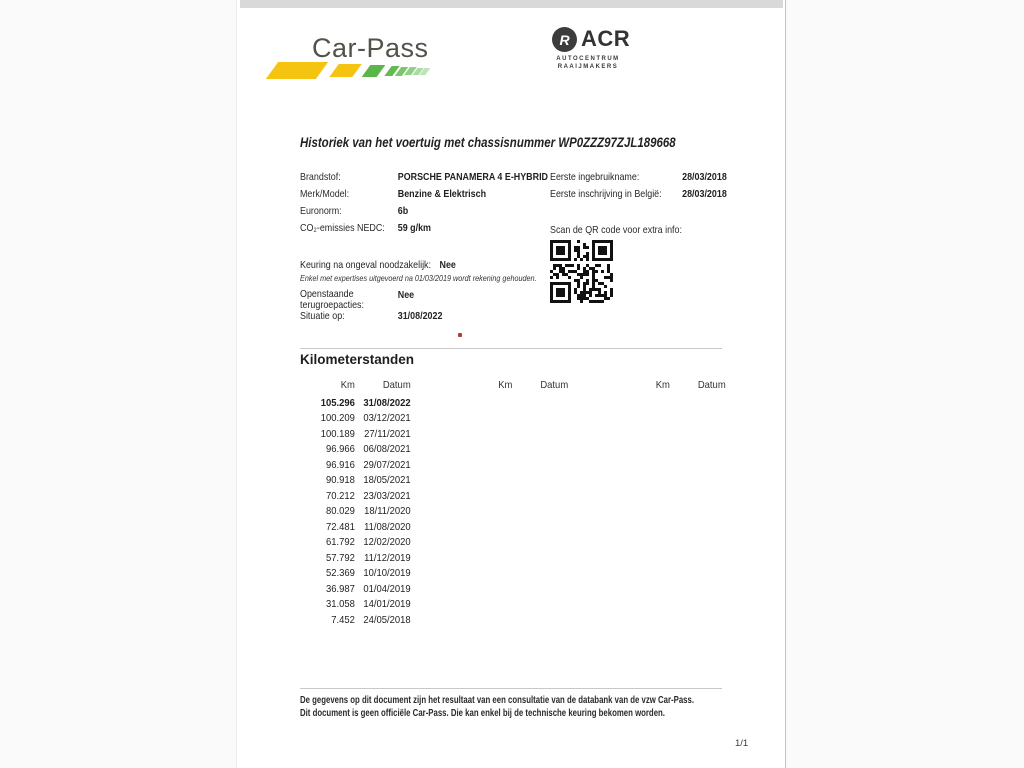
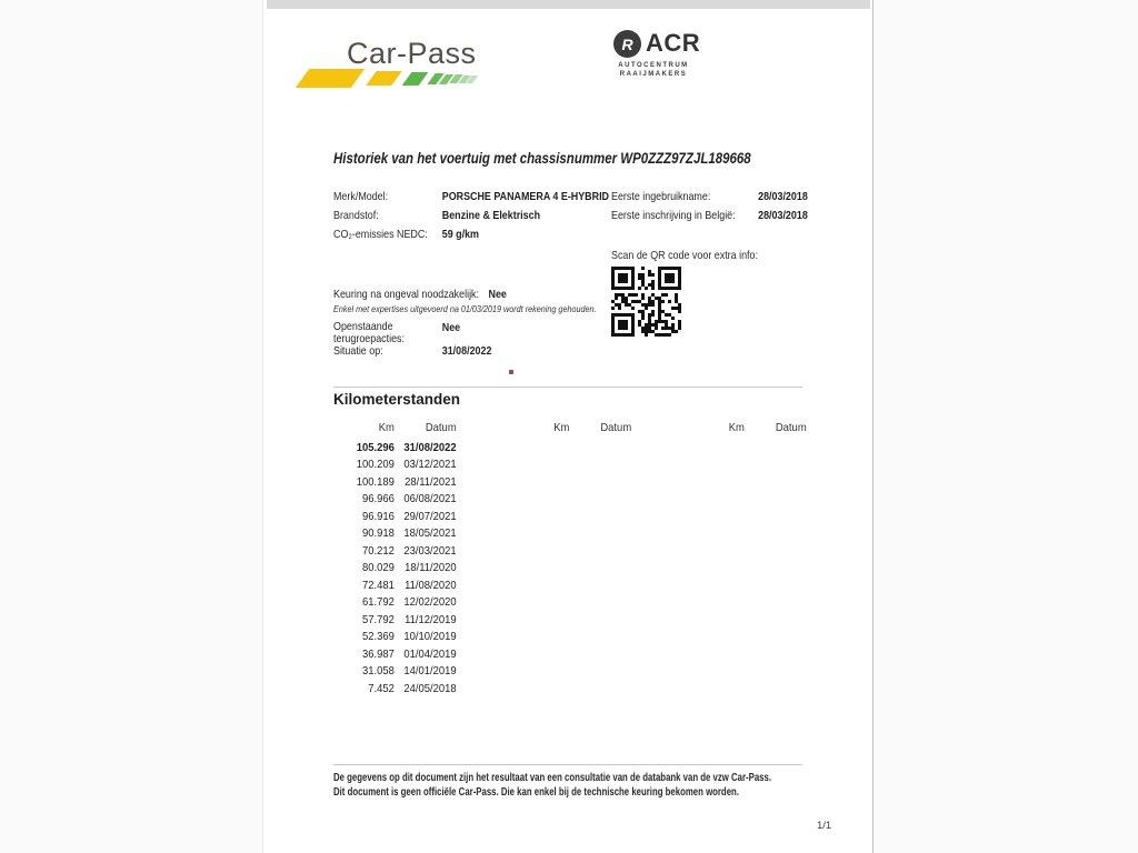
  Car-Pass
  R
  ACR
  Historiek van het voertuig met chassisnummer WP0ZZZ97ZJL189668
- Brandstof:
+ Merk/Model:
  PORSCHE PANAMERA 4 E-HYBRID
- Merk/Model:
+ Brandstof:
  Benzine & Elektrisch
- Euronorm:
- 6b
  CO₂-emissies NEDC:
  59 g/km
  Eerste ingebruikname:
  28/03/2018
  Eerste inschrijving in België:
  28/03/2018
  Scan de QR code voor extra info:
  Keuring na ongeval noodzakelijk:
  Nee
  Enkel met expertises uitgevoerd na 01/03/2019 wordt rekening gehouden.
  Openstaande
  terugroepacties:
  Nee
  Situatie op:
  31/08/2022
  Kilometerstanden
  Km
  Datum
  105.296
  31/08/2022
  100.209
  03/12/2021
  100.189
- 27/11/2021
+ 28/11/2021
  96.966
  06/08/2021
  96.916
  29/07/2021
  90.918
  18/05/2021
  70.212
  23/03/2021
  80.029
  18/11/2020
  72.481
  11/08/2020
  61.792
  12/02/2020
  57.792
  11/12/2019
  52.369
  10/10/2019
  36.987
  01/04/2019
  31.058
  14/01/2019
  7.452
  24/05/2018
  Km
  Datum
  Km
  Datum
  De gegevens op dit document zijn het resultaat van een consultatie van de databank van de vzw Car-Pass.
  Dit document is geen officiële Car-Pass. Die kan enkel bij de technische keuring bekomen worden.
  1/1
